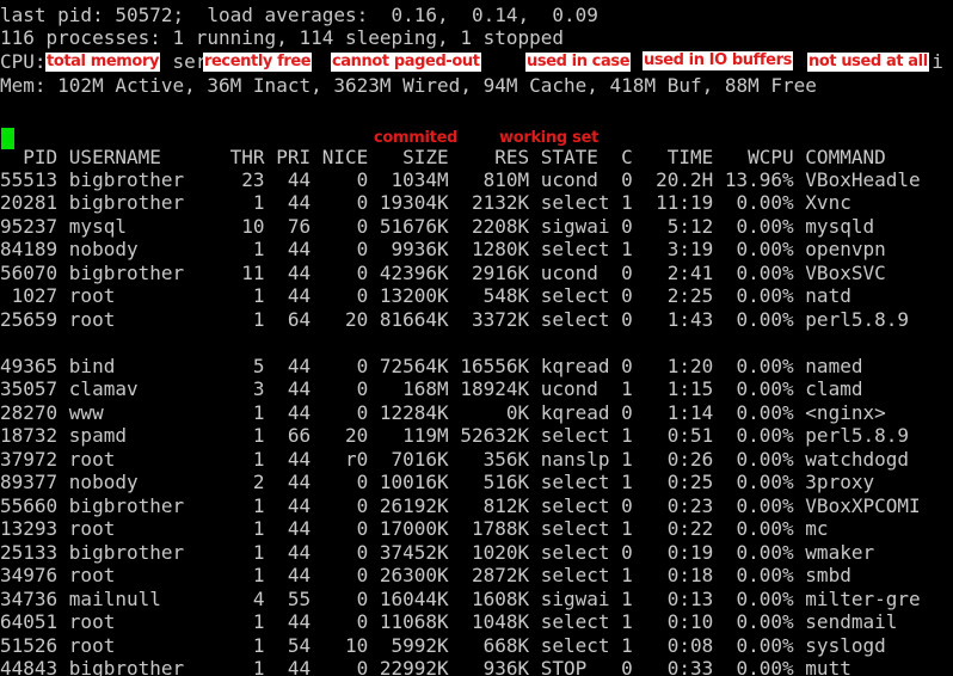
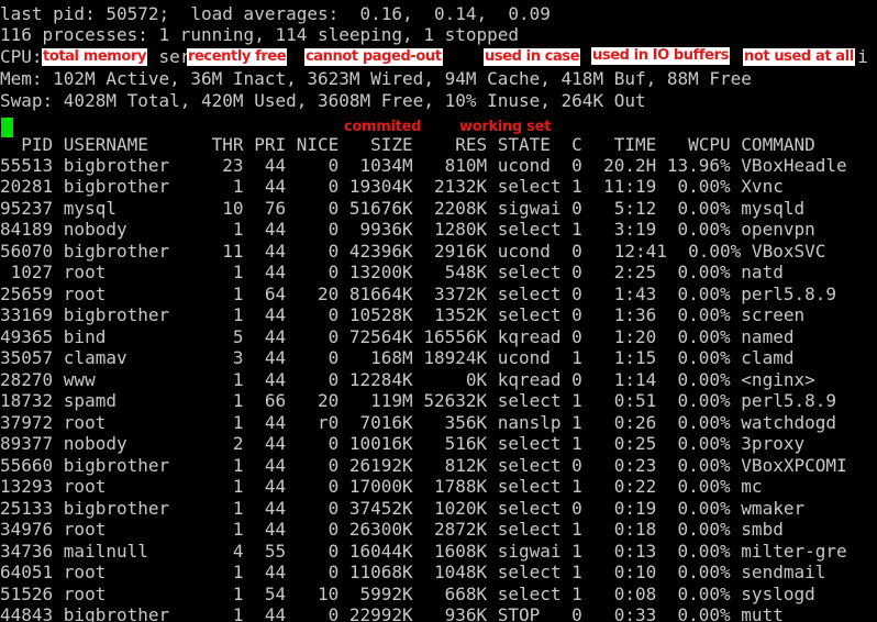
  last pid: 50572; load averages: 0.16, 0.14, 0.09
  116 processes: 1 running, 114 sleeping, 1 stopped
  Mem: 102M Active, 36M Inact, 3623M Wired, 94M Cache, 418M Buf, 88M Free
+ Swap: 4028M Total, 420M Used, 3608M Free, 10% Inuse, 264K Out
  total memory
  recently free
  cannot paged-out
  used in case
  used in IO buffers
  not used at all
  commited
  working set
  PID USERNAME THR PRI NICE SIZE RES STATE C TIME WCPU COMMAND
  55513 bigbrother 23 44 0 1034M 810M ucond 0 20.2H 13.96% VBoxHeadle
  20281 bigbrother 1 44 0 19304K 2132K select 1 11:19 0.00% Xvnc
  95237 mysql 10 76 0 51676K 2208K sigwai 0 5:12 0.00% mysqld
  84189 nobody 1 44 0 9936K 1280K select 1 3:19 0.00% openvpn
- 56070 bigbrother 11 44 0 42396K 2916K ucond 0 2:41 0.00% VBoxSVC
+ 56070 bigbrother 11 44 0 42396K 2916K ucond 0 12:41 0.00% VBoxSVC
  1027 root 1 44 0 13200K 548K select 0 2:25 0.00% natd
  25659 root 1 64 20 81664K 3372K select 0 1:43 0.00% perl5.8.9
+ 33169 bigbrother 1 44 0 10528K 1352K select 0 1:36 0.00% screen
  49365 bind 5 44 0 72564K 16556K kqread 0 1:20 0.00% named
  35057 clamav 3 44 0 168M 18924K ucond 1 1:15 0.00% clamd
  28270 www 1 44 0 12284K 0K kqread 0 1:14 0.00% <nginx>
  18732 spamd 1 66 20 119M 52632K select 1 0:51 0.00% perl5.8.9
  37972 root 1 44 r0 7016K 356K nanslp 1 0:26 0.00% watchdogd
  89377 nobody 2 44 0 10016K 516K select 1 0:25 0.00% 3proxy
  55660 bigbrother 1 44 0 26192K 812K select 0 0:23 0.00% VBoxXPCOMI
  13293 root 1 44 0 17000K 1788K select 1 0:22 0.00% mc
  25133 bigbrother 1 44 0 37452K 1020K select 0 0:19 0.00% wmaker
  34976 root 1 44 0 26300K 2872K select 1 0:18 0.00% smbd
  34736 mailnull 4 55 0 16044K 1608K sigwai 1 0:13 0.00% milter-gre
  64051 root 1 44 0 11068K 1048K select 1 0:10 0.00% sendmail
  51526 root 1 54 10 5992K 668K select 1 0:08 0.00% syslogd
  44843 bigbrother 1 44 0 22992K 936K STOP 0 0:33 0.00% mutt
